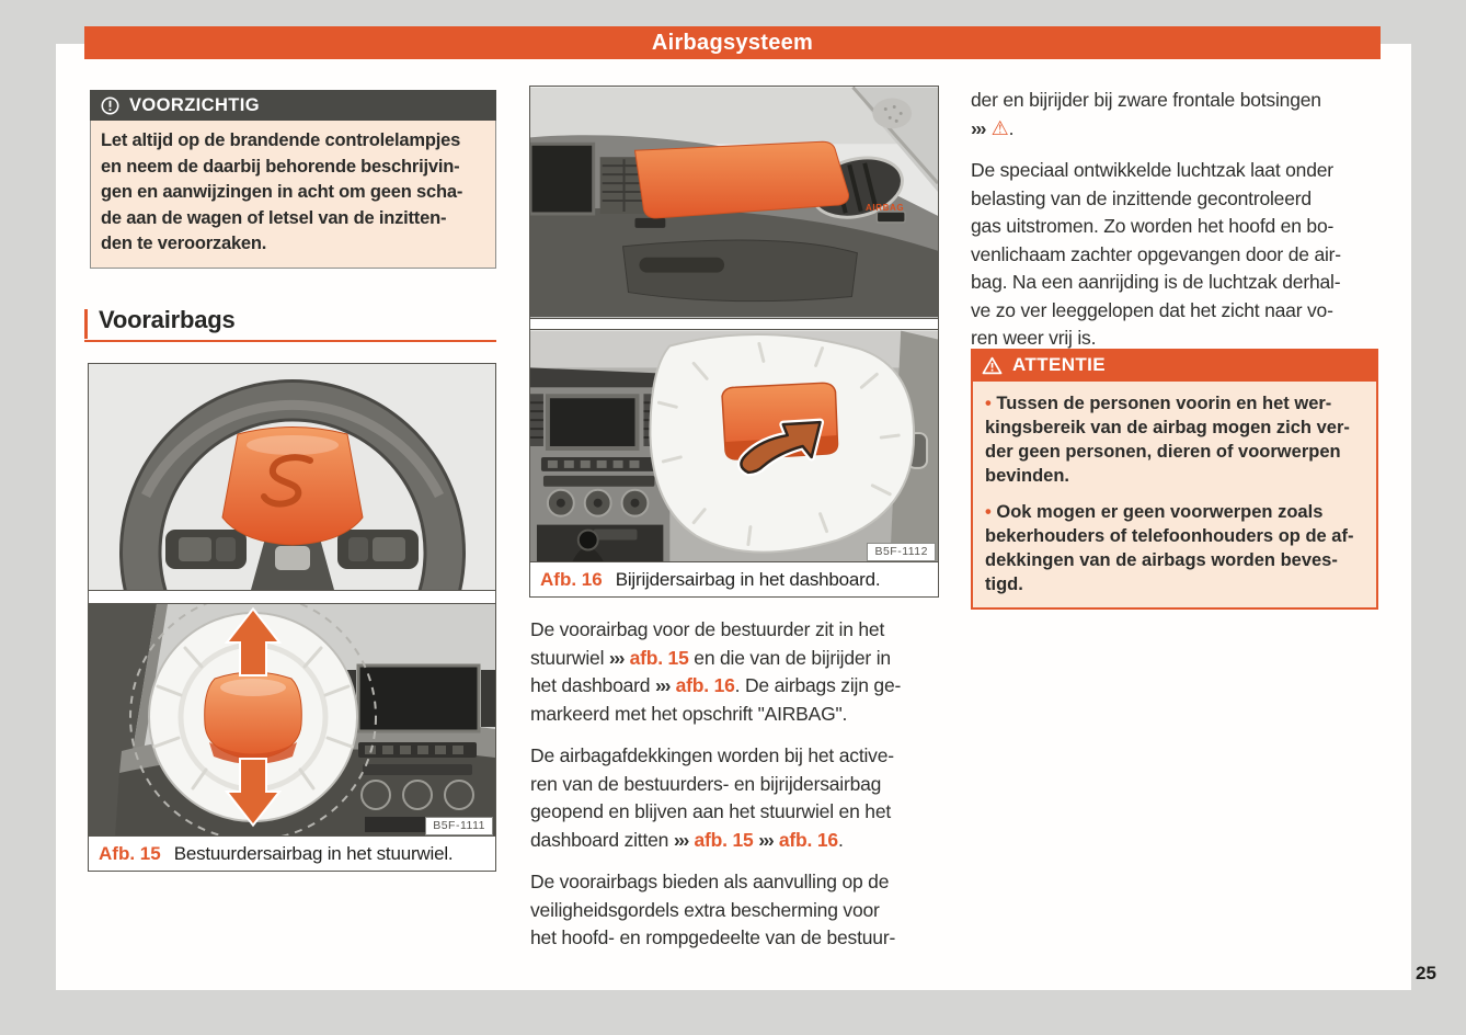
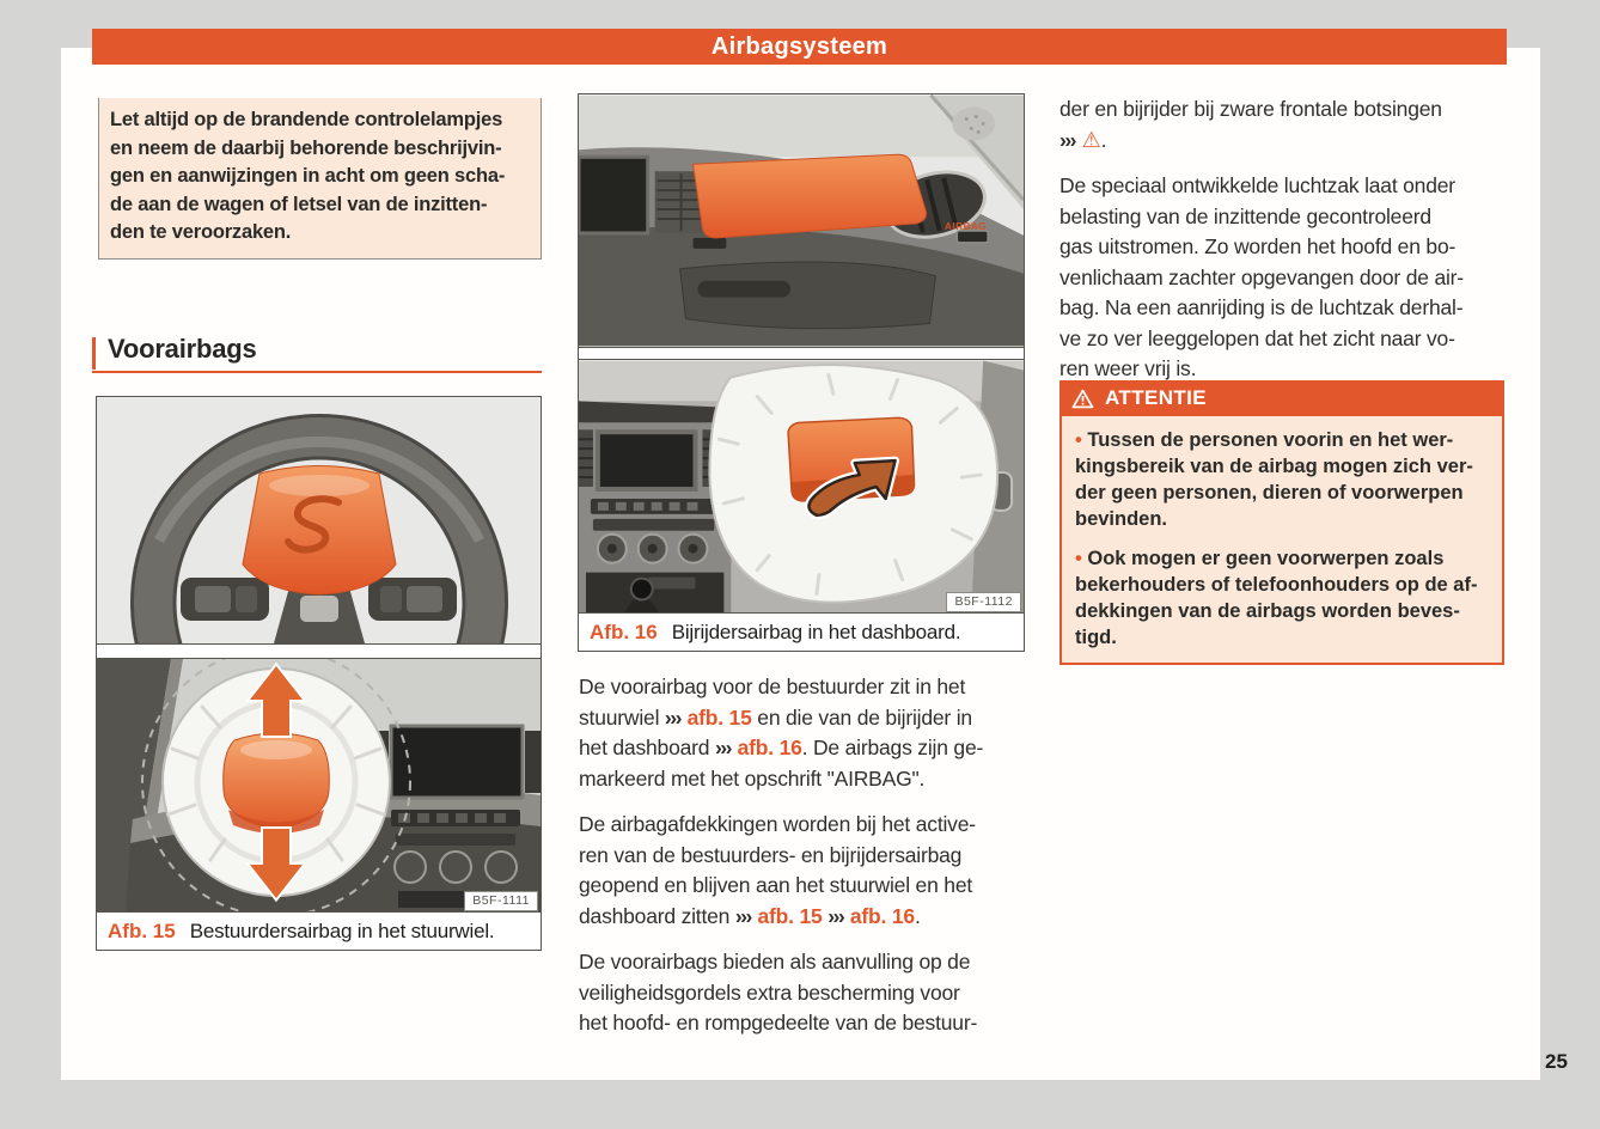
  Airbagsysteem
- VOORZICHTIG
  Let altijd op de brandende controlelampjes
  en neem de daarbij behorende beschrijvin-
  gen en aanwijzingen in acht om geen scha-
  de aan de wagen of letsel van de inzitten-
  den te veroorzaken.
  Voorairbags
  B5F-1111
  Afb. 15
  Bestuurdersairbag in het stuurwiel.
  AIRBAG
  B5F-1112
  Afb. 16
  Bijrijdersairbag in het dashboard.
  De voorairbag voor de bestuurder zit in het
  stuurwiel ››› afb. 15 en die van de bijrijder in
  het dashboard ››› afb. 16. De airbags zijn ge-
  markeerd met het opschrift "AIRBAG".
  De airbagafdekkingen worden bij het active-
  ren van de bestuurders- en bijrijdersairbag
  geopend en blijven aan het stuurwiel en het
  dashboard zitten ››› afb. 15 ››› afb. 16.
  De voorairbags bieden als aanvulling op de
  veiligheidsgordels extra bescherming voor
  het hoofd- en rompgedeelte van de bestuur-
  der en bijrijder bij zware frontale botsingen
  ››› ⚠.
  De speciaal ontwikkelde luchtzak laat onder
  belasting van de inzittende gecontroleerd
  gas uitstromen. Zo worden het hoofd en bo-
  venlichaam zachter opgevangen door de air-
  bag. Na een aanrijding is de luchtzak derhal-
  ve zo ver leeggelopen dat het zicht naar vo-
  ren weer vrij is.
  ATTENTIE
  • Tussen de personen voorin en het wer-
  kingsbereik van de airbag mogen zich ver-
  der geen personen, dieren of voorwerpen
  bevinden.
  • Ook mogen er geen voorwerpen zoals
  bekerhouders of telefoonhouders op de af-
  dekkingen van de airbags worden beves-
  tigd.
  25
